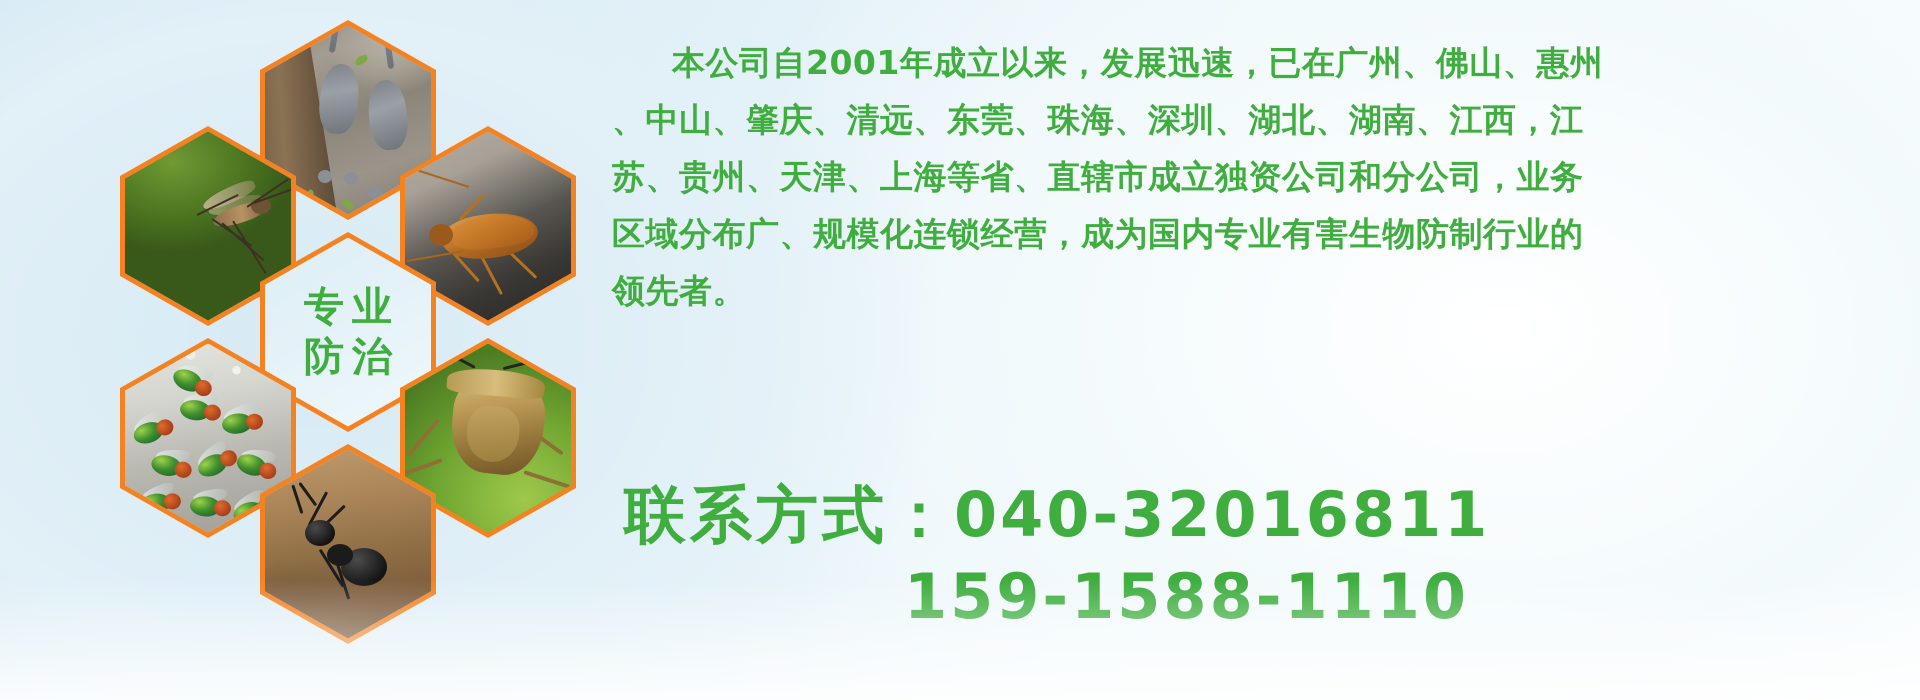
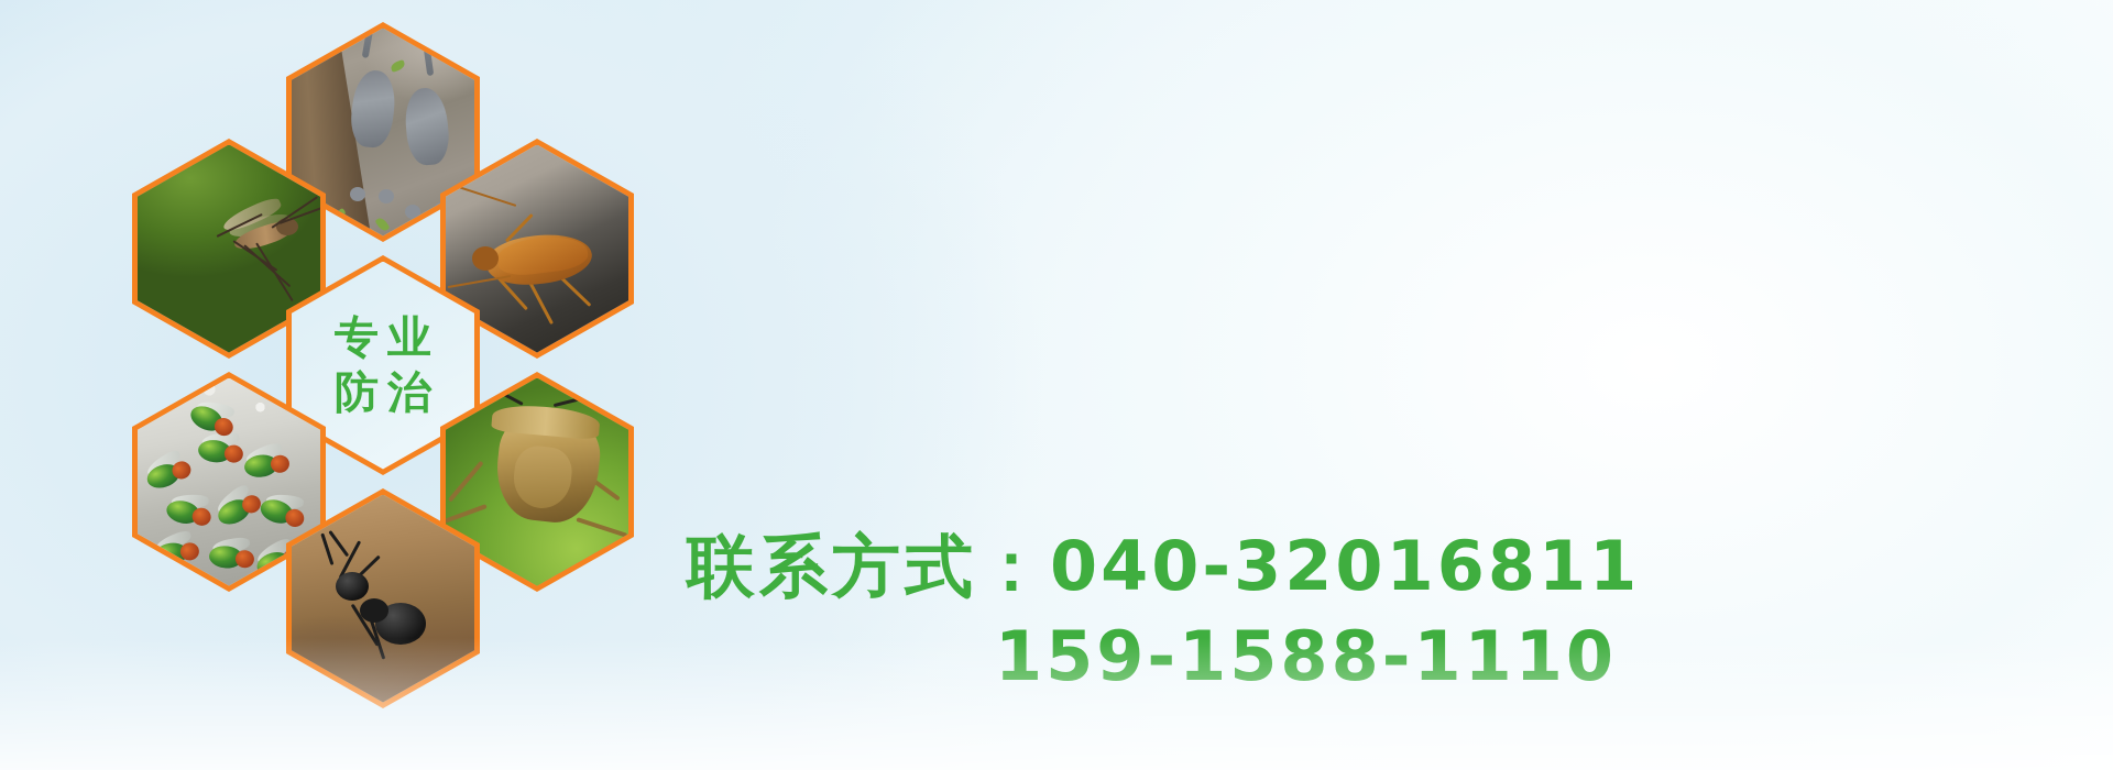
  专业
  防治
- 本公司自2001年成立以来，发展迅速，已在广州、佛山、惠州
- 、中山、肇庆、清远、东莞、珠海、深圳、湖北、湖南、江西，江
- 苏、贵州、天津、上海等省、直辖市成立独资公司和分公司，业务
- 区域分布广、规模化连锁经营，成为国内专业有害生物防制行业的
- 领先者。
  联系方式：040-32016811
